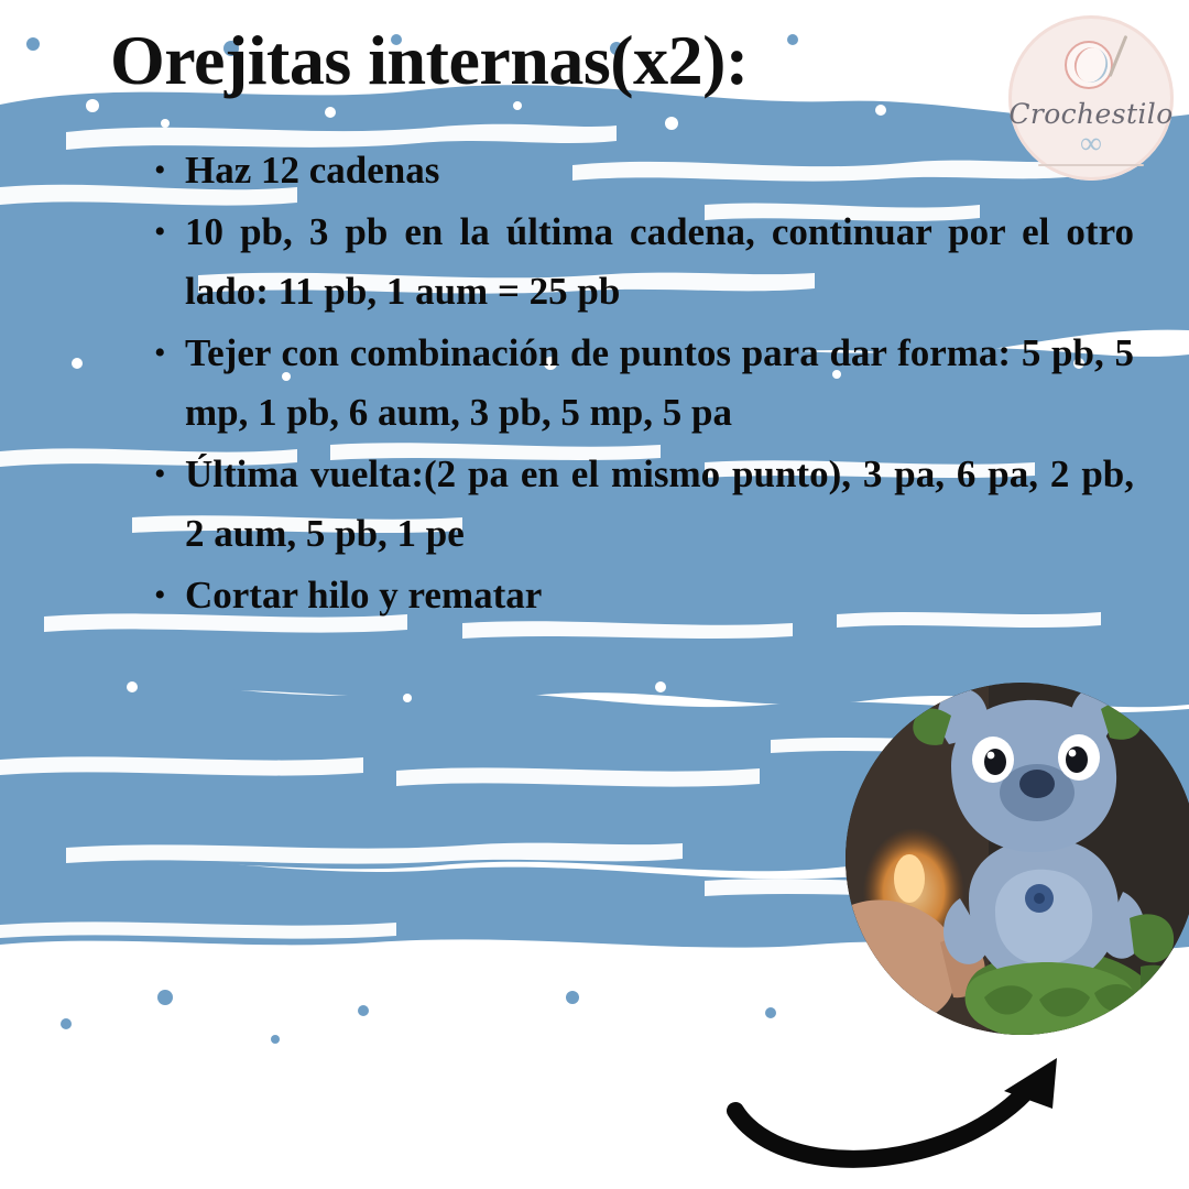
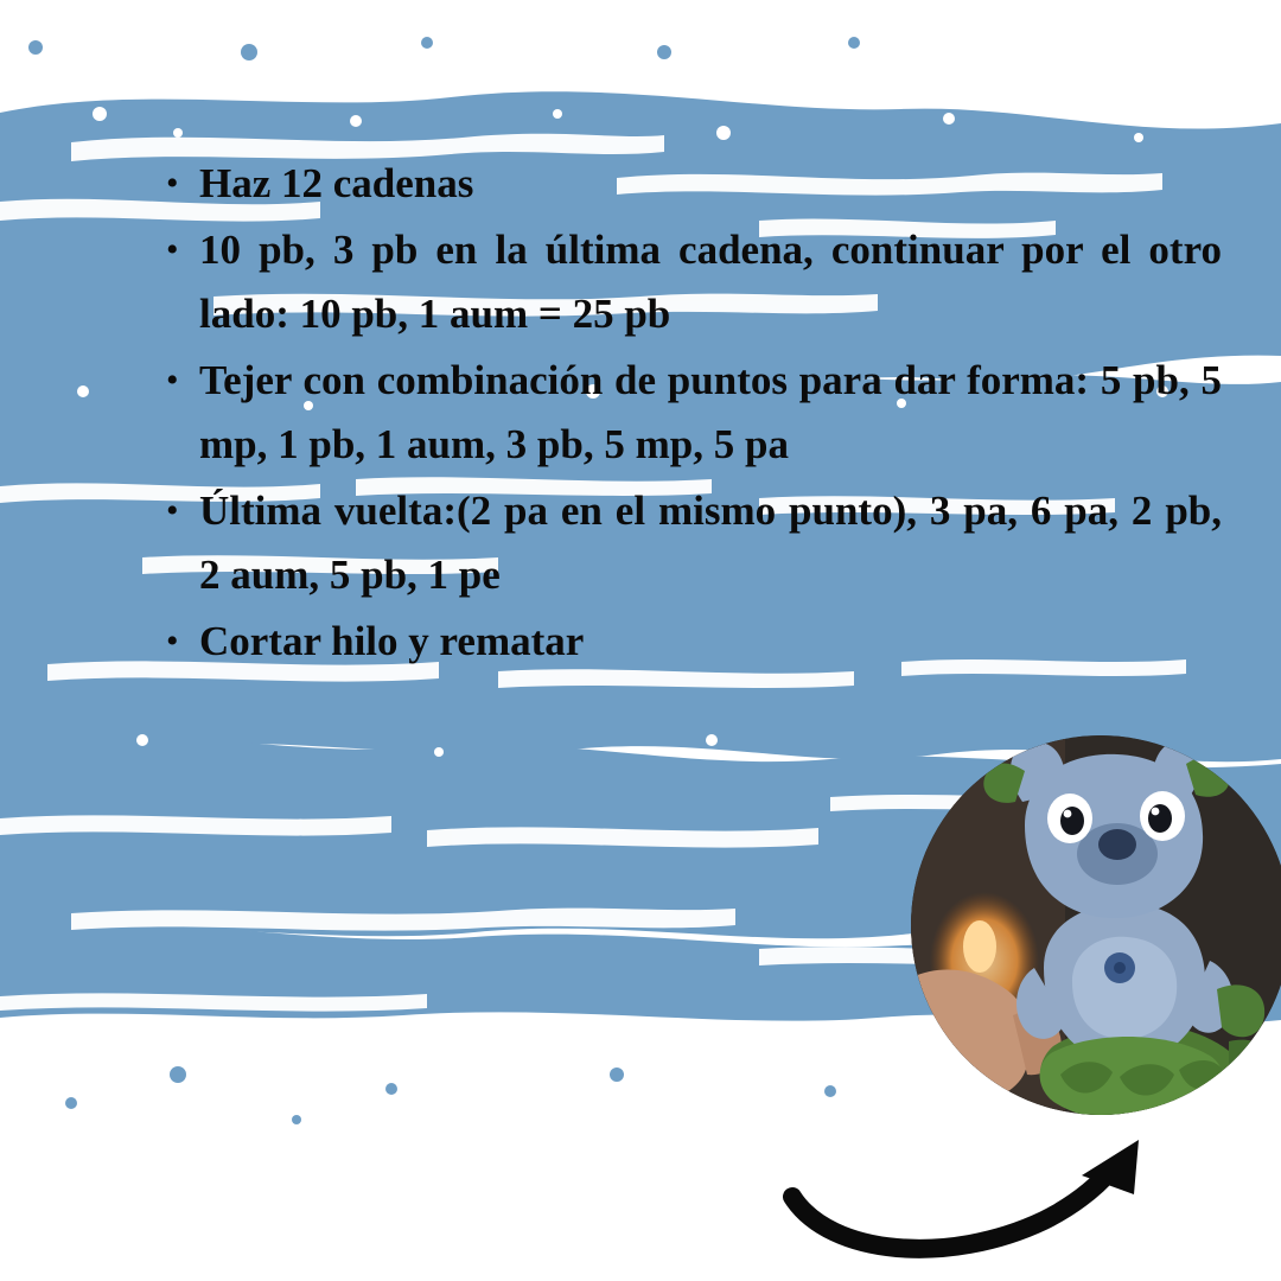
- Crochestilo
- ∞
- Orejitas internas(x2):
  •
  Haz 12 cadenas
  •
- 10 pb, 3 pb en la última cadena, continuar por el otro lado: 11 pb, 1 aum = 25 pb
+ 10 pb, 3 pb en la última cadena, continuar por el otro lado: 10 pb, 1 aum = 25 pb
  •
- Tejer con combinación de puntos para dar forma: 5 pb, 5 mp, 1 pb, 6 aum, 3 pb, 5 mp, 5 pa
+ Tejer con combinación de puntos para dar forma: 5 pb, 5 mp, 1 pb, 1 aum, 3 pb, 5 mp, 5 pa
  •
  Última vuelta:(2 pa en el mismo punto), 3 pa, 6 pa, 2 pb, 2 aum, 5 pb, 1 pe
  •
  Cortar hilo y rematar
